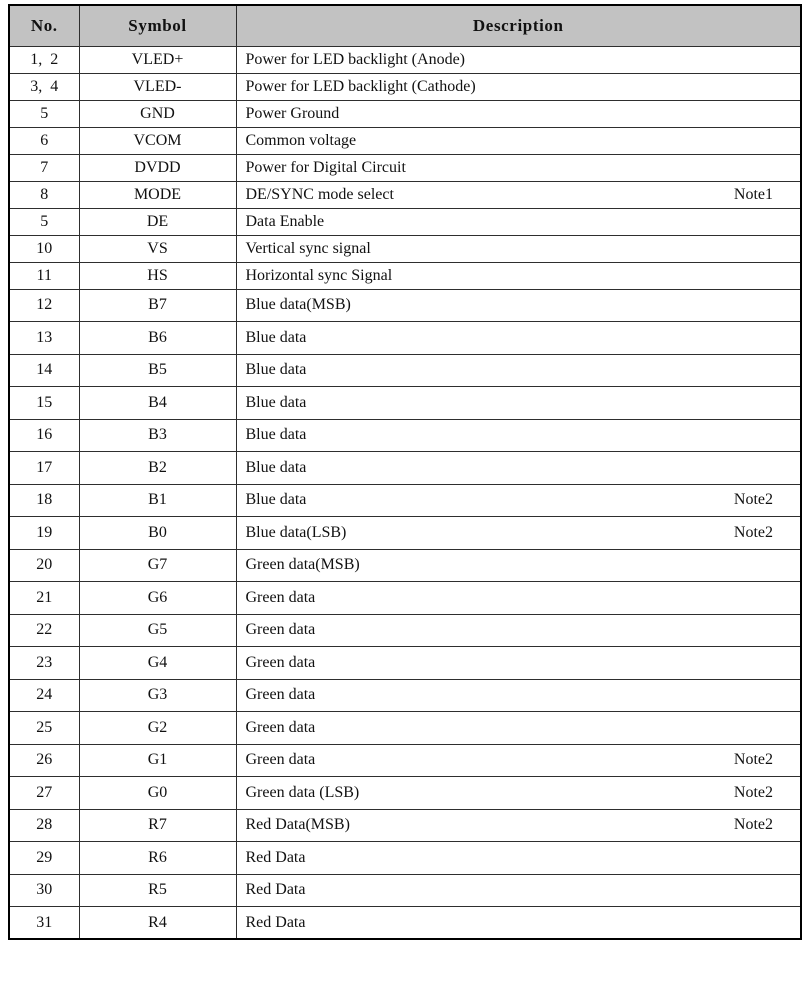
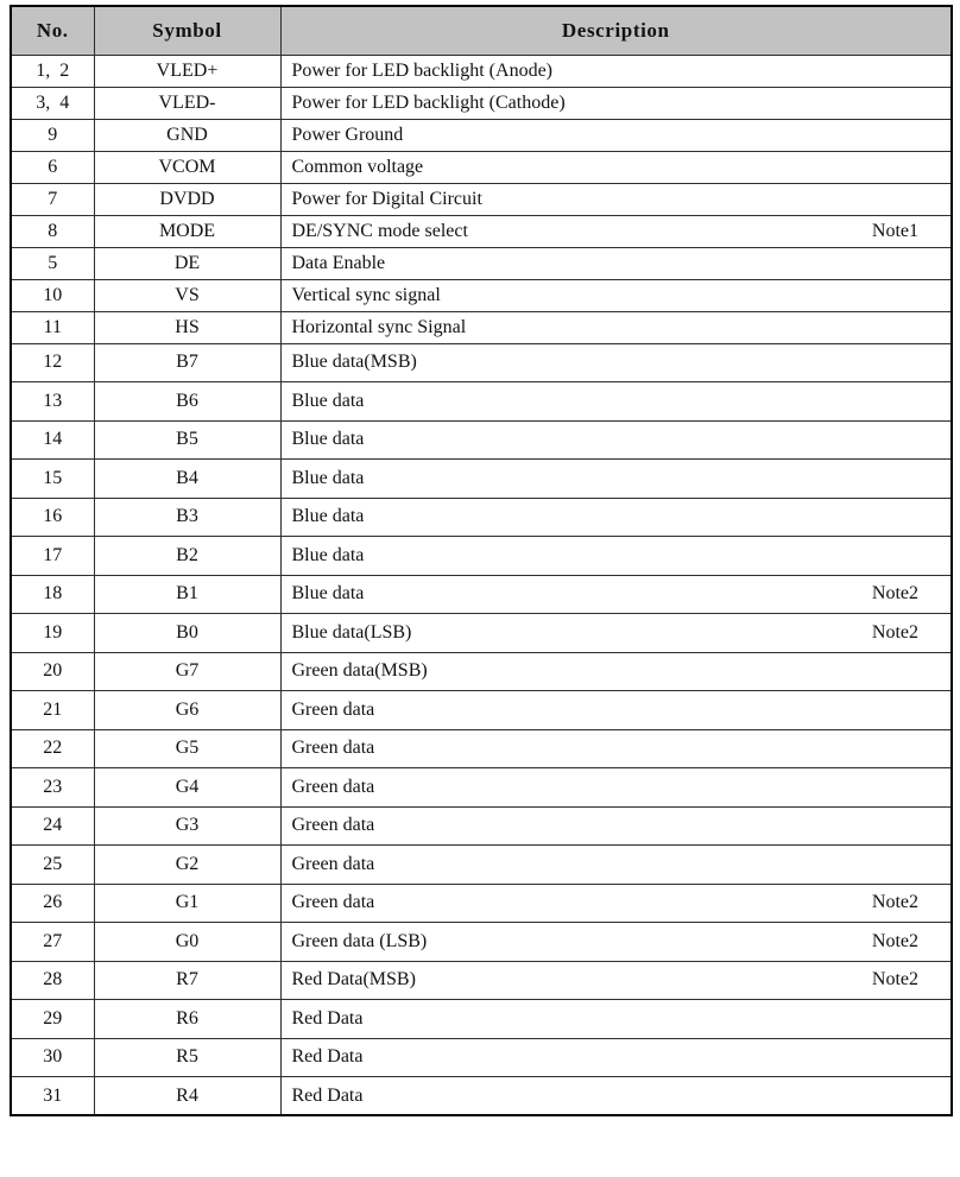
  No.	Symbol	Description
  1, 2	VLED+	Power for LED backlight (Anode)
  3, 4	VLED-	Power for LED backlight (Cathode)
- 5	GND	Power Ground
+ 9	GND	Power Ground
  6	VCOM	Common voltage
  7	DVDD	Power for Digital Circuit
  8	MODE	DE/SYNC mode select Note1
  5	DE	Data Enable
  10	VS	Vertical sync signal
  11	HS	Horizontal sync Signal
  12	B7	Blue data(MSB)
  13	B6	Blue data
  14	B5	Blue data
  15	B4	Blue data
  16	B3	Blue data
  17	B2	Blue data
  18	B1	Blue data Note2
  19	B0	Blue data(LSB) Note2
  20	G7	Green data(MSB)
  21	G6	Green data
  22	G5	Green data
  23	G4	Green data
  24	G3	Green data
  25	G2	Green data
  26	G1	Green data Note2
  27	G0	Green data (LSB) Note2
  28	R7	Red Data(MSB) Note2
  29	R6	Red Data
  30	R5	Red Data
  31	R4	Red Data
